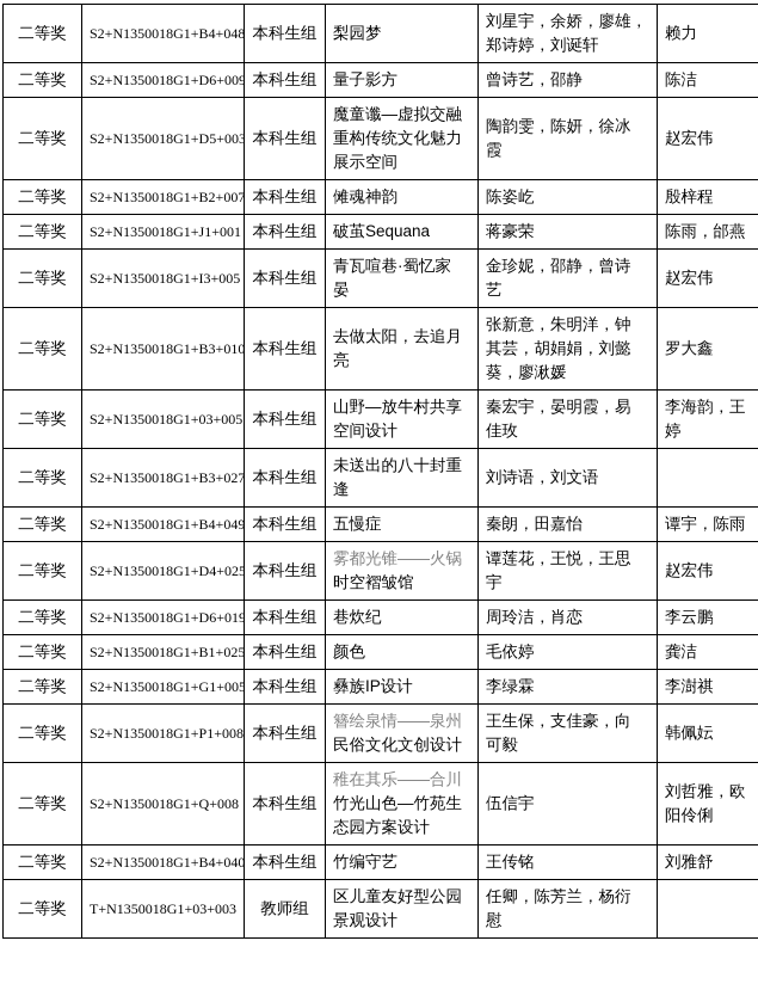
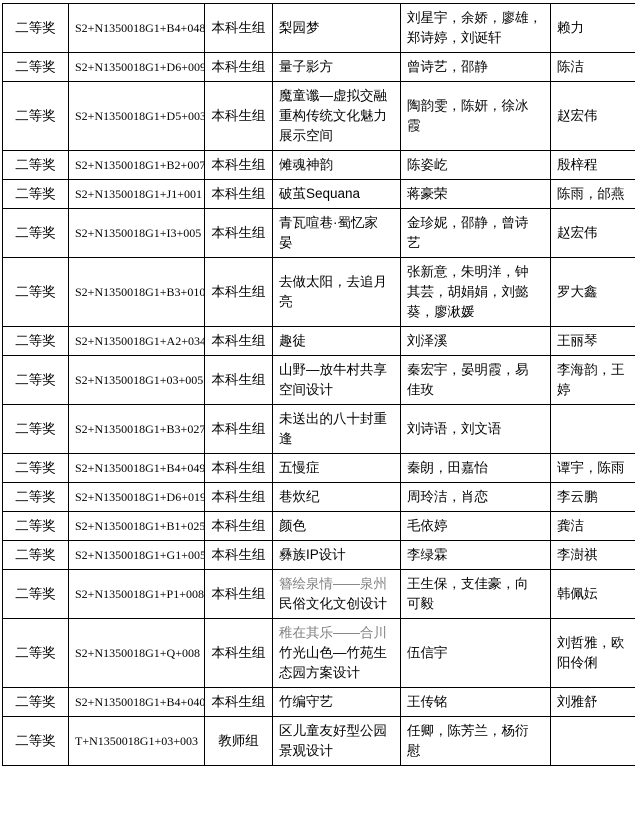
  二等奖	S2+N1350018G1+B4+048	本科生组	梨园梦	刘星宇，余娇，廖雄， 郑诗婷，刘诞轩	赖力
  二等奖	S2+N1350018G1+D6+009	本科生组	量子影方	曾诗艺，邵静	陈洁
  二等奖	S2+N1350018G1+D5+003	本科生组	魔童谶—虚拟交融 重构传统文化魅力 展示空间	陶韵雯，陈妍，徐冰 霞	赵宏伟
  二等奖	S2+N1350018G1+B2+007	本科生组	傩魂神韵	陈姿屹	殷梓程
  二等奖	S2+N1350018G1+J1+001	本科生组	破茧Sequana	蒋豪荣	陈雨，邰燕
  二等奖	S2+N1350018G1+I3+005	本科生组	青瓦喧巷·蜀忆家 晏	金珍妮，邵静，曾诗 艺	赵宏伟
  二等奖	S2+N1350018G1+B3+010	本科生组	去做太阳，去追月 亮	张新意，朱明洋，钟 其芸，胡娟娟，刘懿 葵，廖湫媛	罗大鑫
+ 二等奖	S2+N1350018G1+A2+034	本科生组	趣徒	刘泽溪	王丽琴
  二等奖	S2+N1350018G1+03+005	本科生组	山野—放牛村共享 空间设计	秦宏宇，晏明霞，易 佳玫	李海韵，王 婷
  二等奖	S2+N1350018G1+B3+027	本科生组	未送出的八十封重 逢	刘诗语，刘文语
  二等奖	S2+N1350018G1+B4+049	本科生组	五慢症	秦朗，田嘉怡	谭宇，陈雨
- 二等奖	S2+N1350018G1+D4+025	本科生组	雾都光锥——火锅 时空褶皱馆	谭莲花，王悦，王思 宇	赵宏伟
  二等奖	S2+N1350018G1+D6+019	本科生组	巷炊纪	周玲洁，肖恋	李云鹏
  二等奖	S2+N1350018G1+B1+025	本科生组	颜色	毛依婷	龚洁
  二等奖	S2+N1350018G1+G1+005	本科生组	彝族IP设计	李绿霖	李澍祺
  二等奖	S2+N1350018G1+P1+008	本科生组	簪绘泉情——泉州 民俗文化文创设计	王生保，支佳豪，向 可毅	韩佩妘
  二等奖	S2+N1350018G1+Q+008	本科生组	稚在其乐——合川 竹光山色—竹苑生 态园方案设计	伍信宇	刘哲雅，欧 阳伶俐
  二等奖	S2+N1350018G1+B4+040	本科生组	竹编守艺	王传铭	刘雅舒
  二等奖	T+N1350018G1+03+003	教师组	区儿童友好型公园 景观设计	任卿，陈芳兰，杨衍 慰
